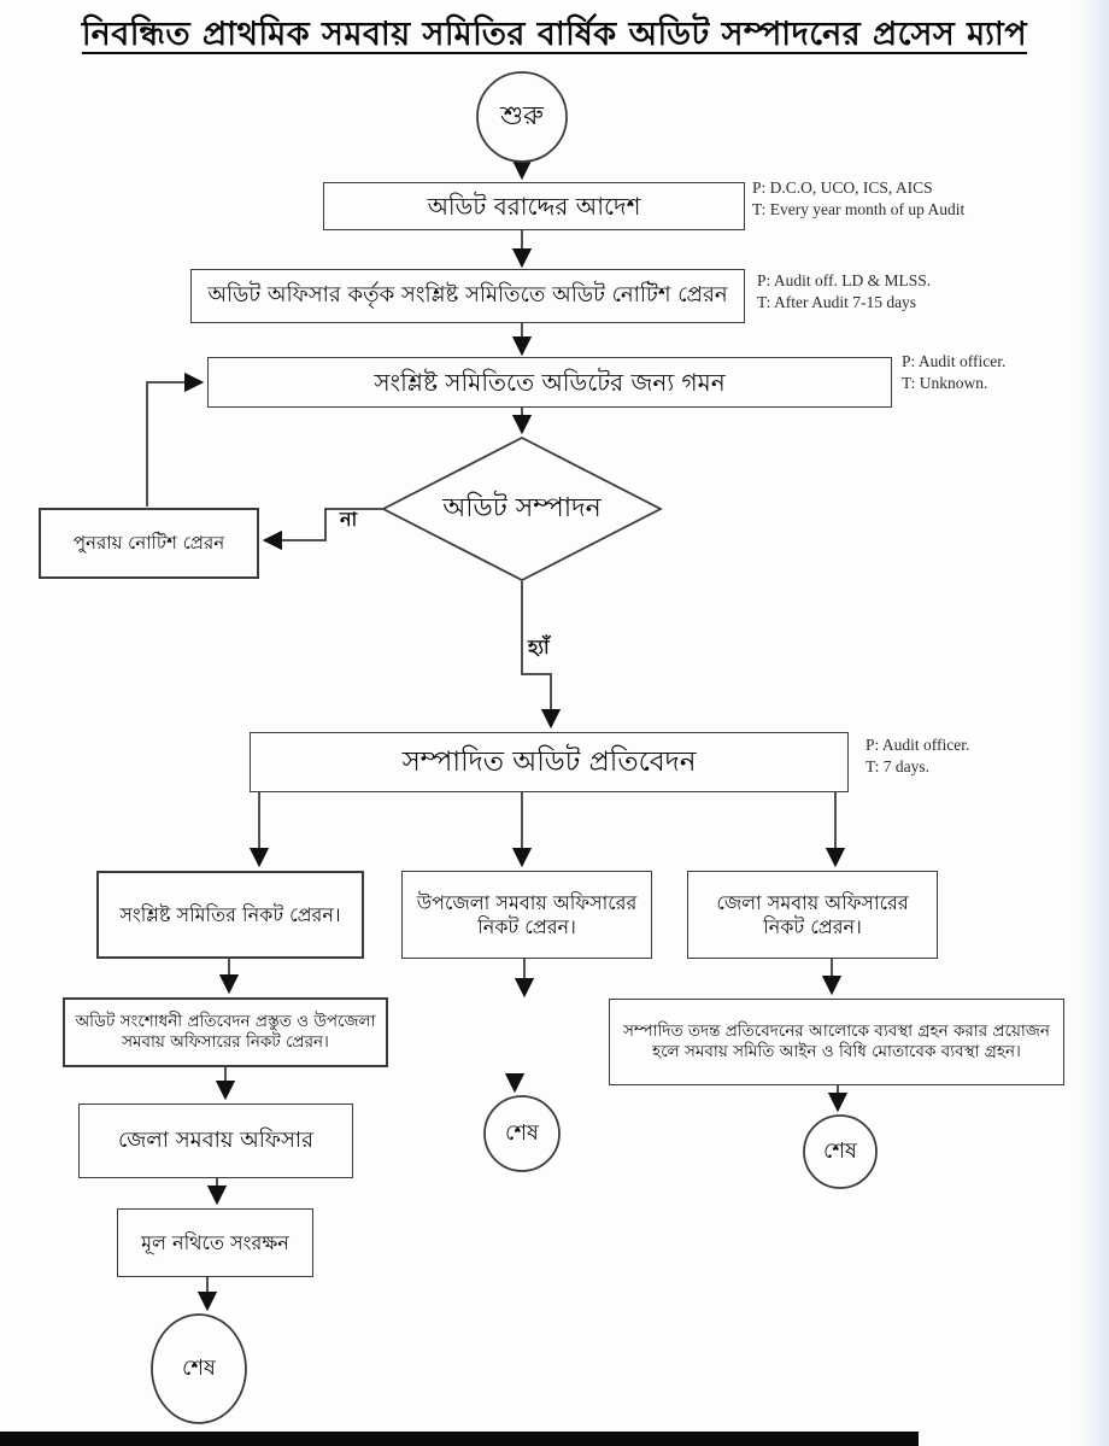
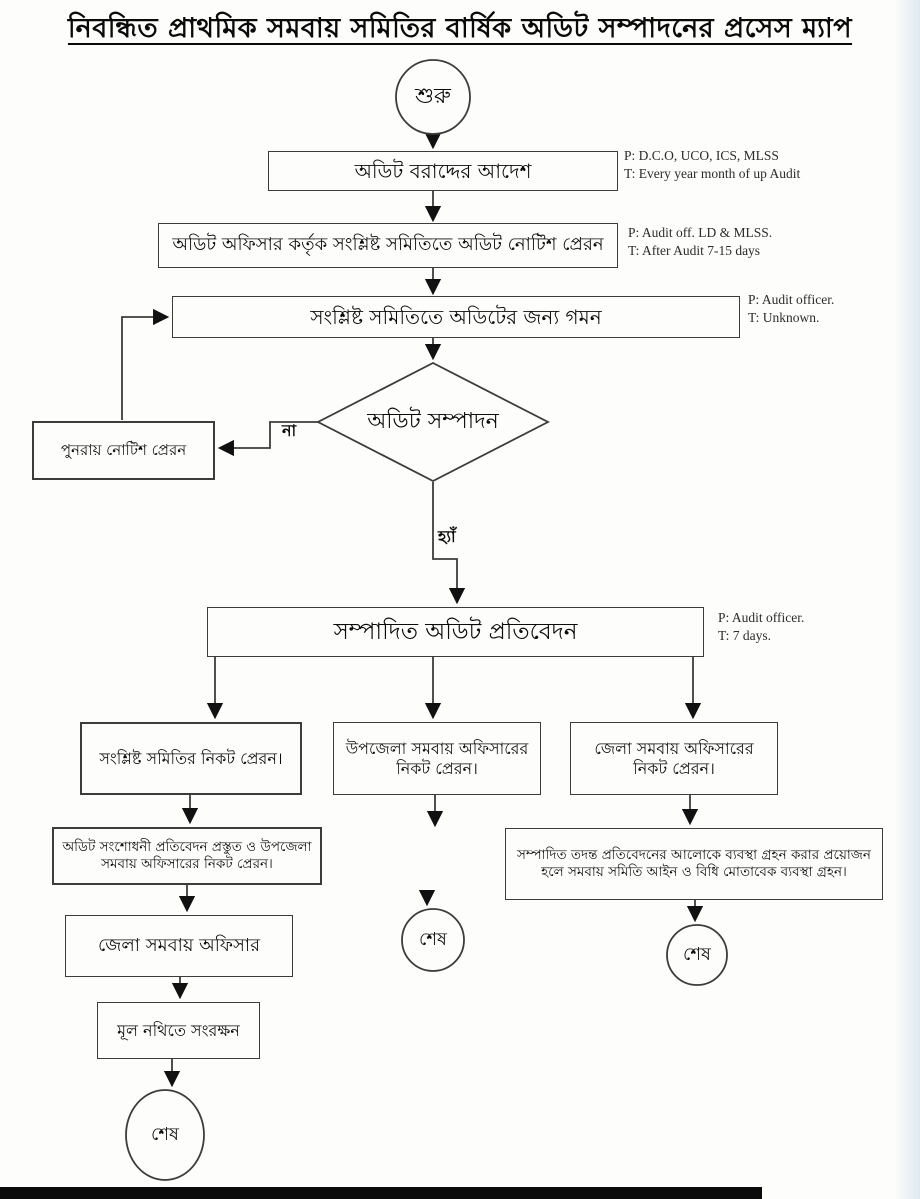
  নিবন্ধিত প্রাথমিক সমবায় সমিতির বার্ষিক অডিট সম্পাদনের প্রসেস ম্যাপ
  শুরু
  অডিট সম্পাদন
  শেষ
  শেষ
  শেষ
  অডিট বরাদ্দের আদেশ
  অডিট অফিসার কর্তৃক সংশ্লিষ্ট সমিতিতে অডিট নোটিশ প্রেরন
  সংশ্লিষ্ট সমিতিতে অডিটের জন্য গমন
  পুনরায় নোটিশ প্রেরন
  সম্পাদিত অডিট প্রতিবেদন
  সংশ্লিষ্ট সমিতির নিকট প্রেরন।
  উপজেলা সমবায় অফিসারের নিকট প্রেরন।
  জেলা সমবায় অফিসারের নিকট প্রেরন।
  অডিট সংশোধনী প্রতিবেদন প্রস্তুত ও উপজেলা সমবায় অফিসারের নিকট প্রেরন।
  সম্পাদিত তদন্ত প্রতিবেদনের আলোকে ব্যবস্থা গ্রহন করার প্রয়োজন হলে সমবায় সমিতি আইন ও বিধি মোতাবেক ব্যবস্থা গ্রহন।
  জেলা সমবায় অফিসার
  মূল নথিতে সংরক্ষন
- P: D.C.O, UCO, ICS, AICS
+ P: D.C.O, UCO, ICS, MLSS
  T: Every year month of up Audit
  P: Audit off. LD & MLSS.
  T: After Audit 7-15 days
  P: Audit officer.
  T: Unknown.
  P: Audit officer.
  T: 7 days.
  না
  হ্যাঁ
